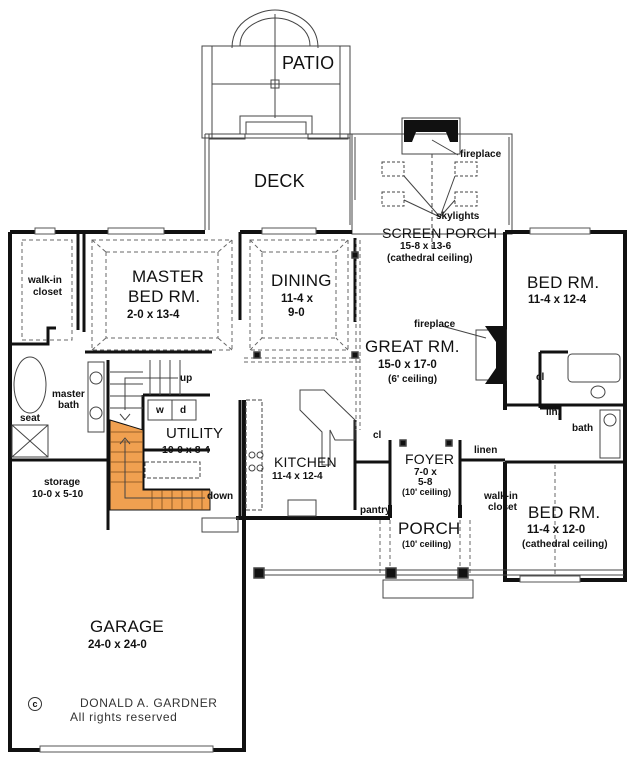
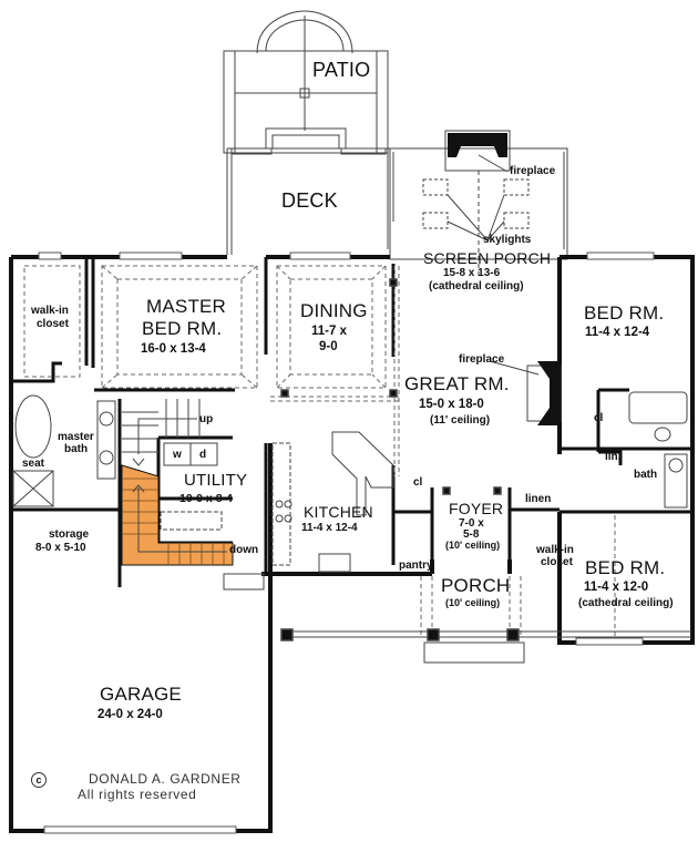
  PATIO
  DECK
  fireplace
  skylights
  SCREEN PORCH
  15-8 x 13-6
  (cathedral ceiling)
  walk-in
  closet
  MASTER
  BED RM.
- 2-0 x 13-4
+ 16-0 x 13-4
  DINING
- 11-4 x
+ 11-7 x
  9-0
  fireplace
  GREAT RM.
- 15-0 x 17-0
+ 15-0 x 18-0
- (6' ceiling)
+ (11' ceiling)
  BED RM.
  11-4 x 12-4
  cl
  lin.
  bath
  master
  bath
  seat
  up
  w
  d
  UTILITY
  10-0 x 8-4
  down
  storage
- 10-0 x 5-10
+ 8-0 x 5-10
  cl
  KITCHEN
  11-4 x 12-4
  pantry
  FOYER
  7-0 x
  5-8
  (10' ceiling)
  linen
  walk-in
  closet
  PORCH
  (10' ceiling)
  BED RM.
  11-4 x 12-0
  (cathedral ceiling)
  GARAGE
  24-0 x 24-0
  c
  DONALD A. GARDNER
  All rights reserved
